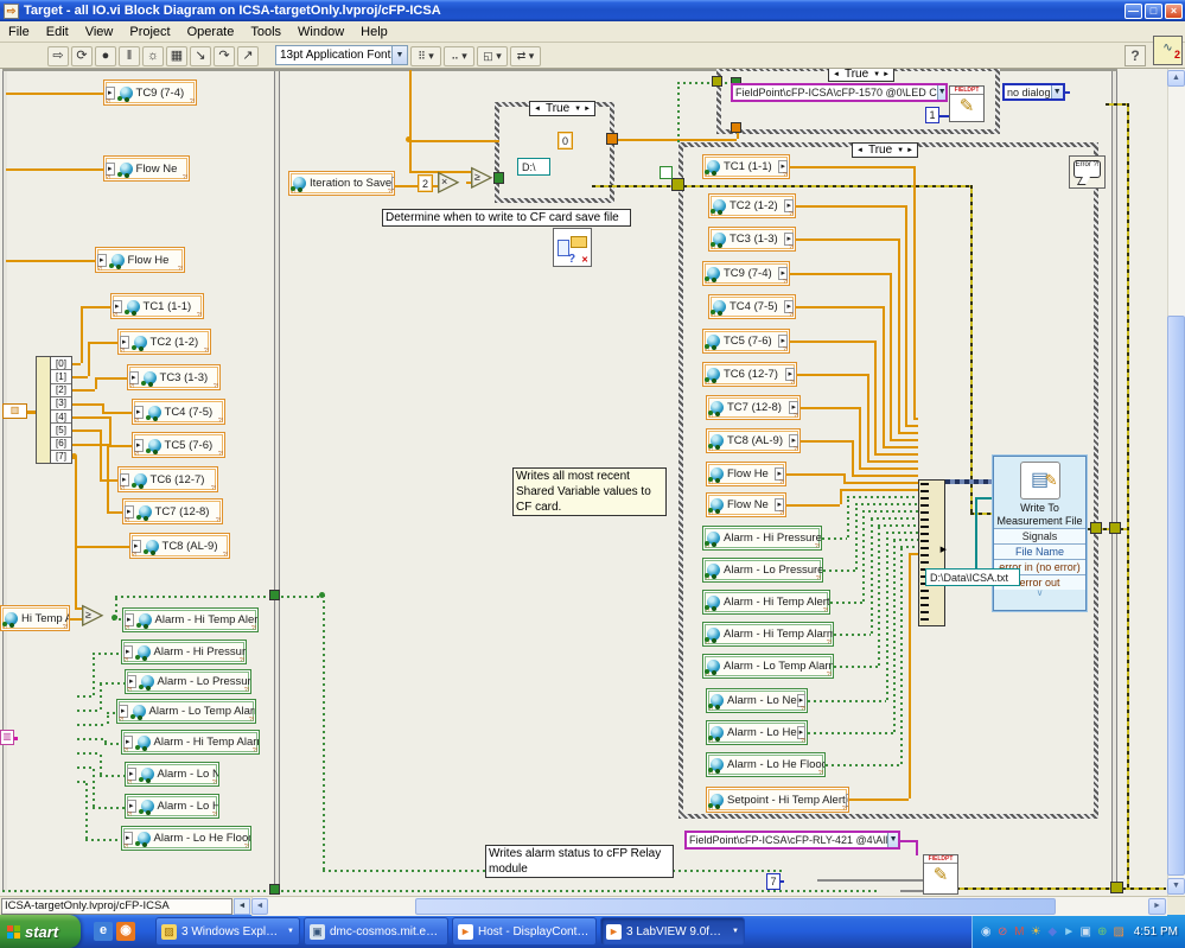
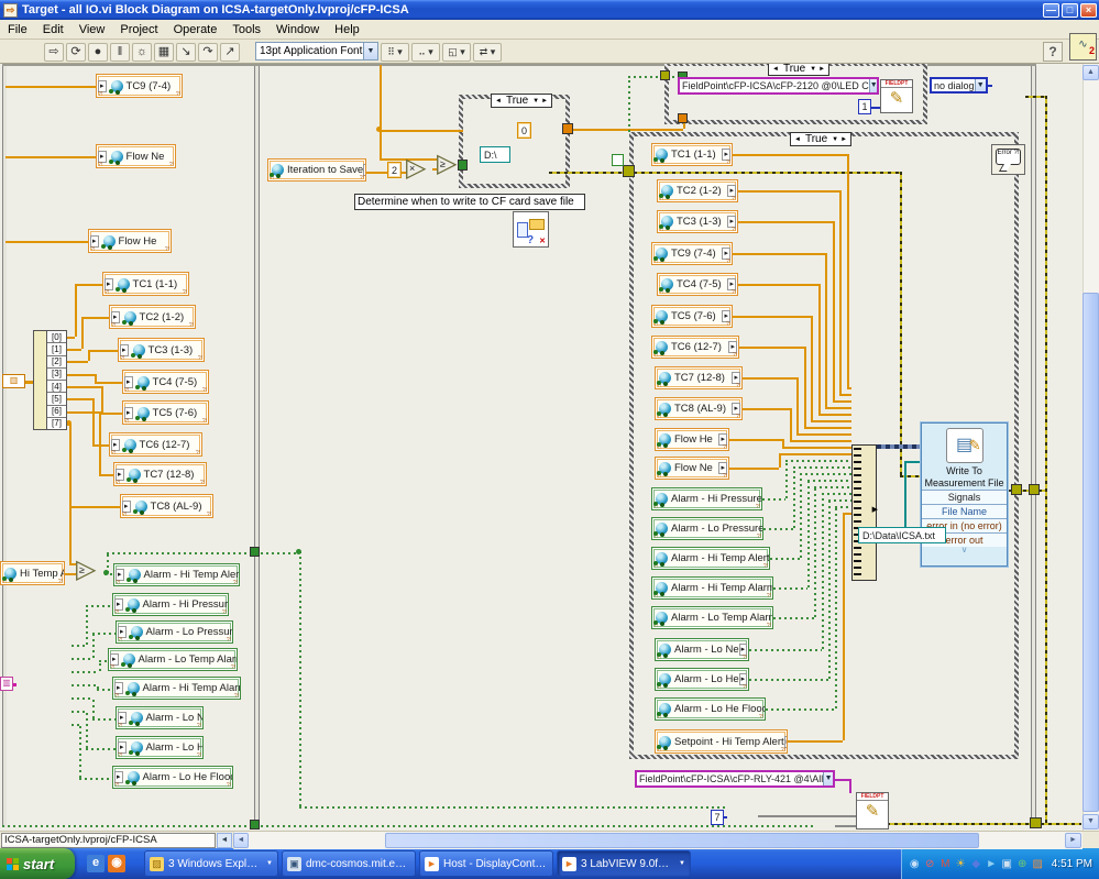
  ⇨
  Target - all IO.vi Block Diagram on ICSA-targetOnly.lvproj/cFP-ICSA
  —
  □
  ×
  File
  Edit
  View
  Project
  Operate
  Tools
  Window
  Help
  ⇨ ⟳ ● ‖ ☼ ▦ ↘ ↷ ↗
  13pt Application Font
  ⠿ ▾ ⠤ ▾ ◱ ▾ ⇄ ▾
  ?
  ∿
  2
  ▤
  ✎
  Write To
  Measurement File
  Signals
  File Name
  error in (no error)
  error out
  ∨
  ✎
  ✎
  ?
  ▷
  ×
  ▷
  ≥
  ▷
  ≥
  ▥
  ▥
  True
  True
  True
  Determine when to write to CF card save file
- Writes all most recent Shared Variable values to CF card.
- Writes alarm status to cFP Relay module
  TC9 (7-4)
  Flow Ne
  Flow He
  TC1 (1-1)
  TC2 (1-2)
  TC3 (1-3)
  TC4 (7-5)
  TC5 (7-6)
  TC6 (12-7)
  TC7 (12-8)
  TC8 (AL-9)
  Iteration to Save
  Alarm - Hi Temp Aler
  Alarm - Hi Pressur
  Alarm - Lo Pressur
  Alarm - Lo Temp Alar
  Alarm - Hi Temp Alar
  Alarm - Lo N
  Alarm - Lo H
  Alarm - Lo He Floo
  TC1 (1-1)
  TC2 (1-2)
  TC3 (1-3)
  TC9 (7-4)
  TC4 (7-5)
  TC5 (7-6)
  TC6 (12-7)
  TC7 (12-8)
  TC8 (AL-9)
  Flow He
  Flow Ne
  Alarm - Hi Pressure
  Alarm - Lo Pressure
  Alarm - Hi Temp Alert
  Alarm - Hi Temp Alarm
  Alarm - Lo Temp Alar
  Alarm - Lo Ne
  Alarm - Lo He
  Alarm - Lo He Floo
  Setpoint - Hi Temp Alert
  2
  0
  1
  7
  D:\
  D:\Data\ICSA.txt
- FieldPoint\cFP-ICSA\cFP-1570 @0\LED C
+ FieldPoint\cFP-ICSA\cFP-2120 @0\LED C
  FieldPoint\cFP-ICSA\cFP-RLY-421 @4\All
  no dialog
  [0]
  [1]
  [2]
  [3]
  [4]
  [5]
  [6]
  [7]
  ICSA-targetOnly.lvproj/cFP-ICSA
  start
  e
  ◉
  ▨
  3 Windows Explore
  ▣
  dmc-cosmos.mit.edu
  ►
  Host - DisplayControl
  ►
  3 LabVIEW 9.0f2 D
  ◉
  ⊘
  M
  ☀
  ◆
  ►
  ▣
  ⊕
  ▨
  4:51 PM
